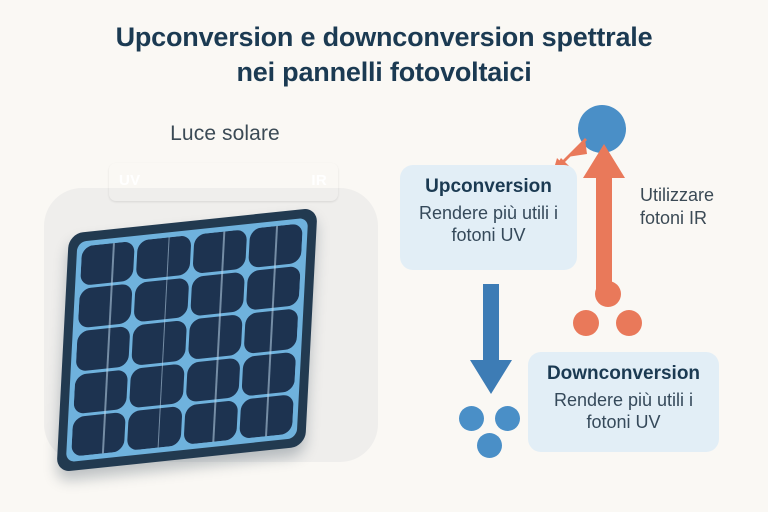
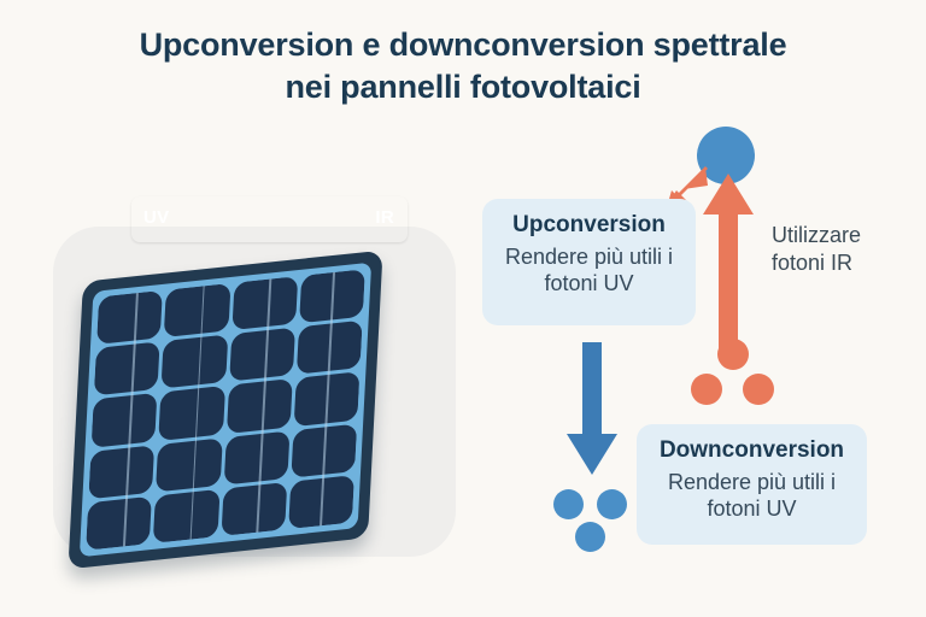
  Upconversion e downconversion spettrale
  nei pannelli fotovoltaici
- Luce solare
  Upconversion
  Rendere più utili i fotoni UV
  Downconversion
  Rendere più utili i fotoni UV
  Utilizzare
  fotoni IR
